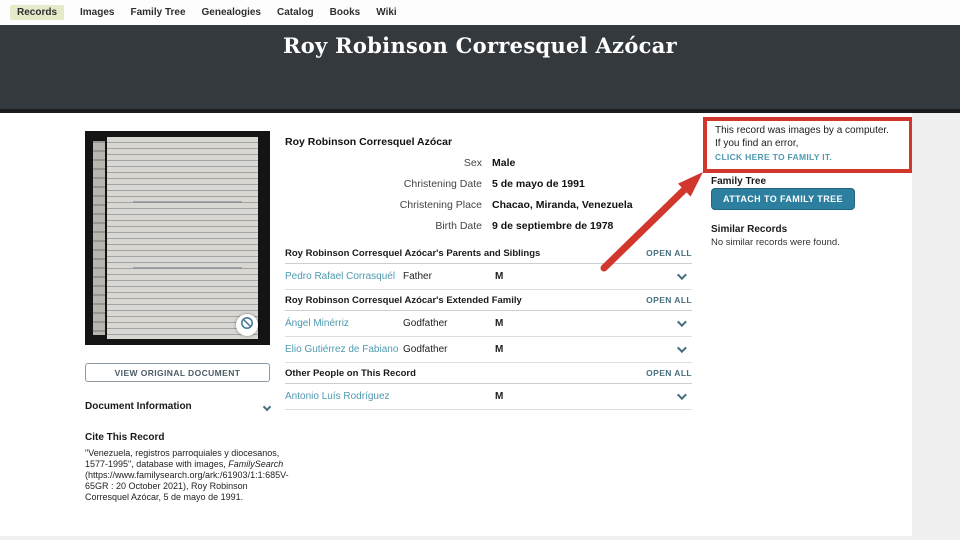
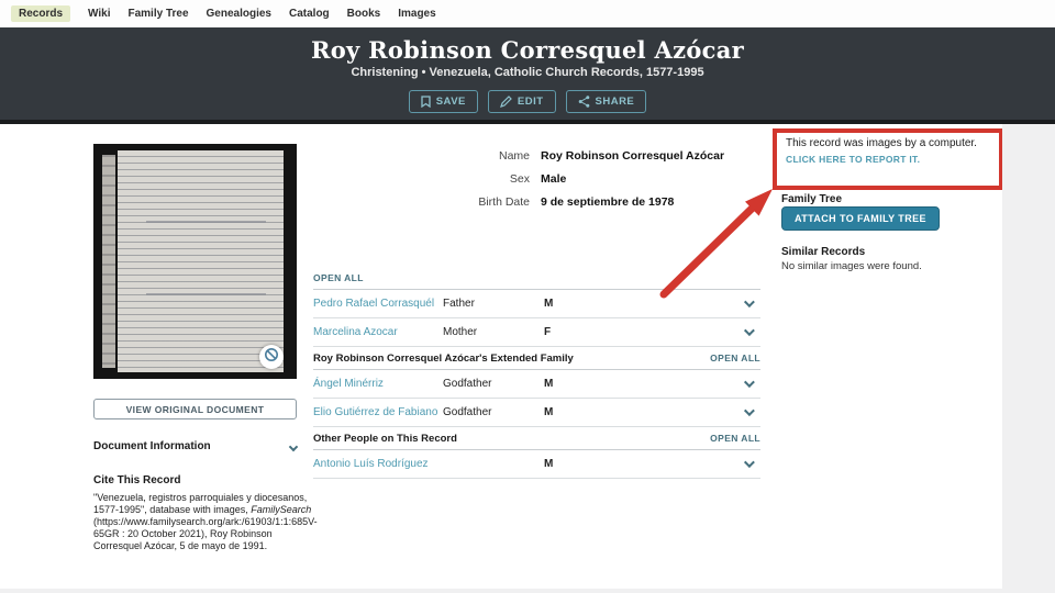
  Records
- Images
+ Wiki
  Family Tree
  Genealogies
  Catalog
  Books
- Wiki
+ Images
  Roy Robinson Corresquel Azócar
+ Christening • Venezuela, Catholic Church Records, 1577-1995
+ SAVE
+ EDIT
+ SHARE
  VIEW ORIGINAL DOCUMENT
  Document Information
  Cite This Record
  "Venezuela, registros parroquiales y diocesanos, 1577-1995", database with images, FamilySearch (https://www.familysearch.org/ark:/61903/1:1:685V-65GR : 20 October 2021), Roy Robinson Corresquel Azócar, 5 de mayo de 1991.
+ Name
  Roy Robinson Corresquel Azócar
  Sex
  Male
- Christening Date
- 5 de mayo de 1991
- Christening Place
- Chacao, Miranda, Venezuela
  Birth Date
  9 de septiembre de 1978
- Roy Robinson Corresquel Azócar's Parents and Siblings
  OPEN ALL
  Pedro Rafael Corrasquél
  Father
  M
+ Marcelina Azocar
+ Mother
+ F
  Roy Robinson Corresquel Azócar's Extended Family
  OPEN ALL
  Ángel Minérriz
  Godfather
  M
  Elio Gutiérrez de Fabiano
  Godfather
  M
  Other People on This Record
  OPEN ALL
  Antonio Luís Rodríguez
  M
  This record was images by a computer.
- If you find an error,
- CLICK HERE TO FAMILY IT.
+ CLICK HERE TO REPORT IT.
  Family Tree
  ATTACH TO FAMILY TREE
  Similar Records
- No similar records were found.
+ No similar images were found.
